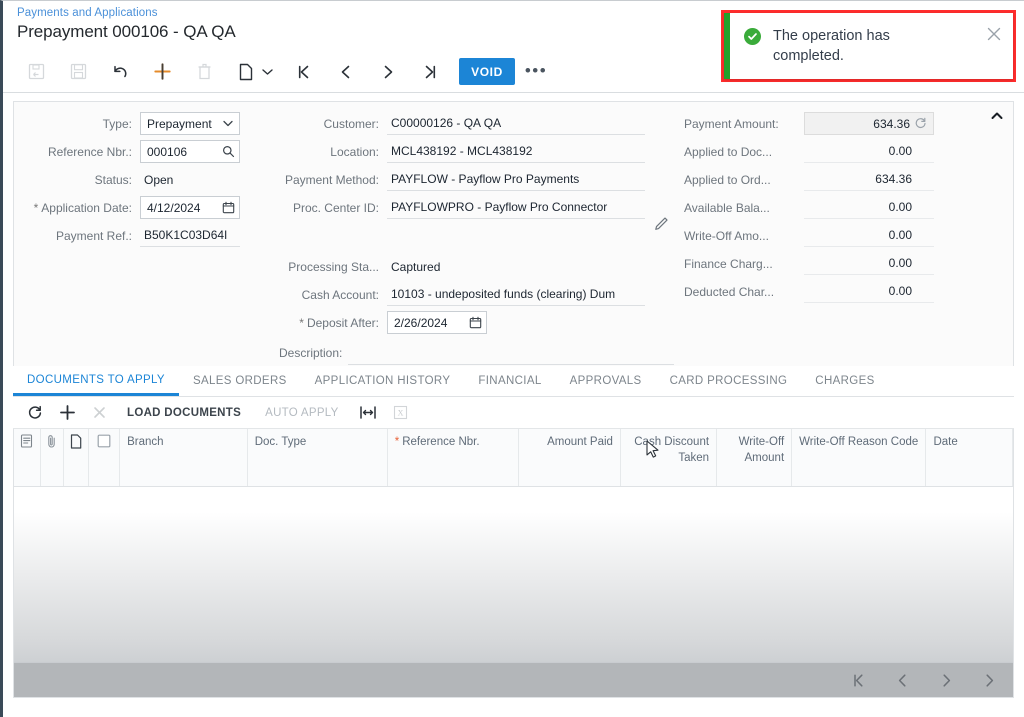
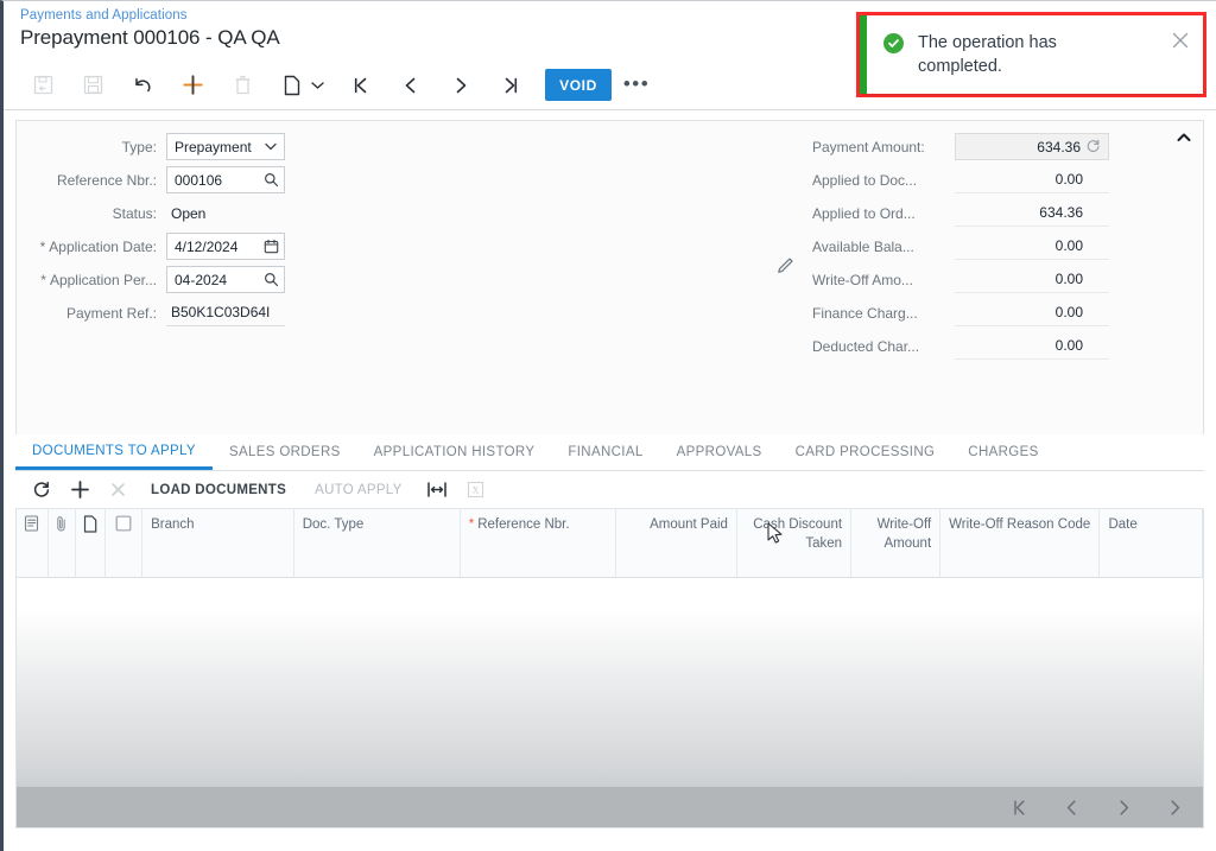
  Payments and Applications
  Prepayment 000106 - QA QA
  VOID
  •••
  The operation has completed.
  Type:
  Prepayment
  Reference Nbr.:
  000106
  Status:
  Open
  Application Date:
  4/12/2024
+ Application Per...
+ 04-2024
  Payment Ref.:
  B50K1C03D64I
- Customer:
- C00000126 - QA QA
- Location:
- MCL438192 - MCL438192
- Payment Method:
- PAYFLOW - Payflow Pro Payments
- Proc. Center ID:
- PAYFLOWPRO - Payflow Pro Connector
- Processing Sta...
- Captured
- Cash Account:
- 10103 - undeposited funds (clearing) Dum
- Deposit After:
- 2/26/2024
- Description:
  Payment Amount:
  634.36
  Applied to Doc...
  0.00
  Applied to Ord...
  634.36
  Available Bala...
  0.00
  Write-Off Amo...
  0.00
  Finance Charg...
  0.00
  Deducted Char...
  0.00
  DOCUMENTS TO APPLY
  SALES ORDERS
  APPLICATION HISTORY
  FINANCIAL
  APPROVALS
  CARD PROCESSING
  CHARGES
  LOAD DOCUMENTS
  AUTO APPLY
  X
  Branch
  Doc. Type
  Reference Nbr.
  Amount Paid
  Cash Discount Taken
  Write-Off Amount
  Write-Off Reason Code
  Date
